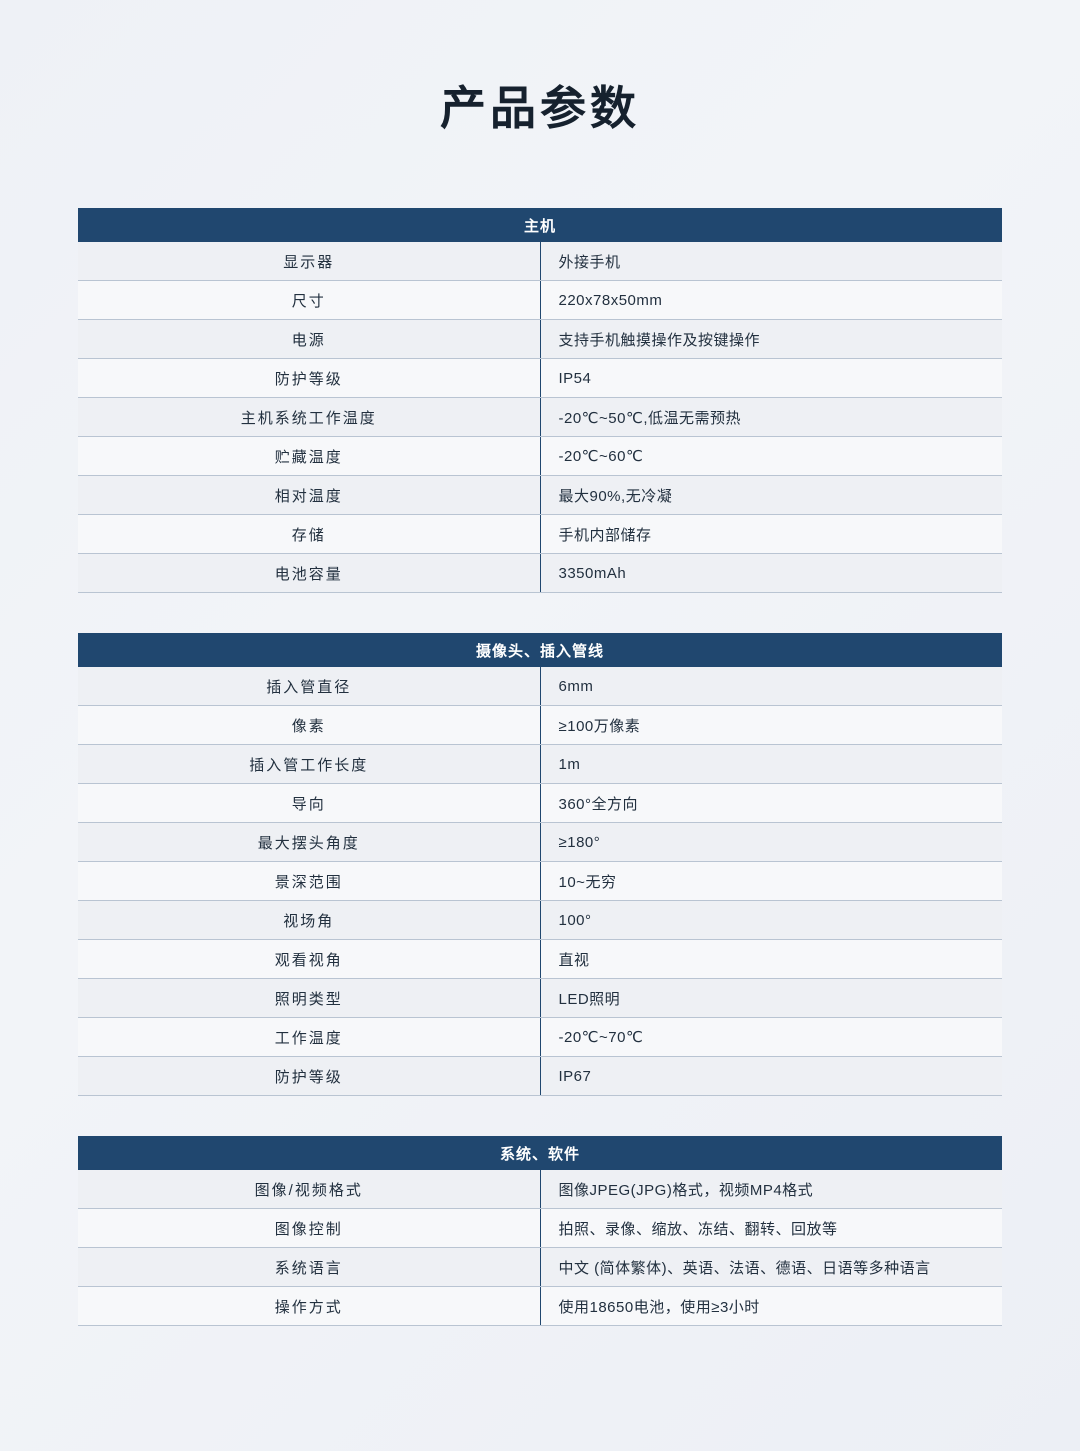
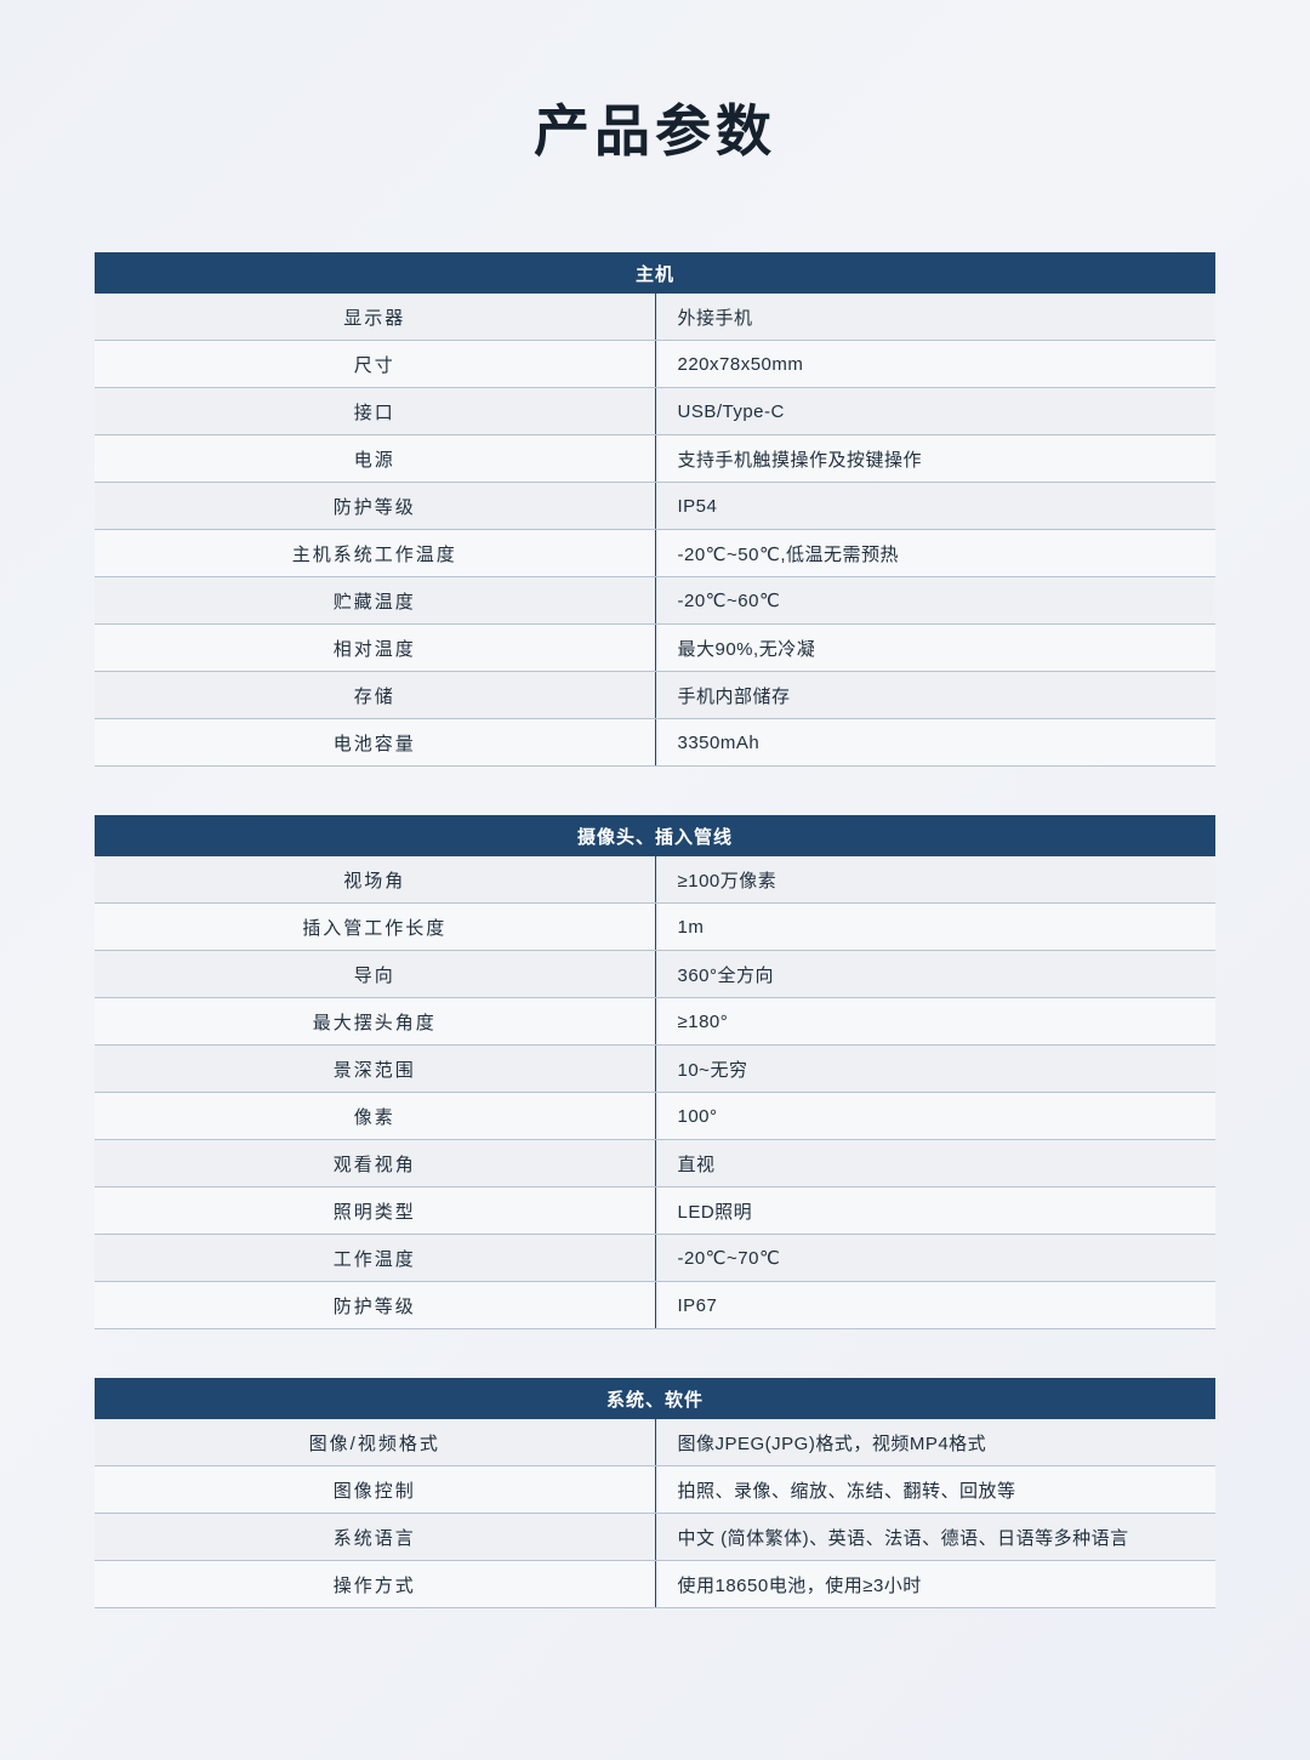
  产品参数
  主机
  显示器	外接手机
  尺寸	220x78x50mm
+ 接口	USB/Type-C
  电源	支持手机触摸操作及按键操作
  防护等级	IP54
  主机系统工作温度	-20℃~50℃,低温无需预热
  贮藏温度	-20℃~60℃
  相对温度	最大90%,无冷凝
  存储	手机内部储存
  电池容量	3350mAh
  摄像头、插入管线
- 插入管直径	6mm
- 像素	≥100万像素
+ 视场角	≥100万像素
  插入管工作长度	1m
  导向	360°全方向
  最大摆头角度	≥180°
  景深范围	10~无穷
- 视场角	100°
+ 像素	100°
  观看视角	直视
  照明类型	LED照明
  工作温度	-20℃~70℃
  防护等级	IP67
  系统、软件
  图像/视频格式	图像JPEG(JPG)格式，视频MP4格式
  图像控制	拍照、录像、缩放、冻结、翻转、回放等
  系统语言	中文 (简体繁体)、英语、法语、德语、日语等多种语言
  操作方式	使用18650电池，使用≥3小时
